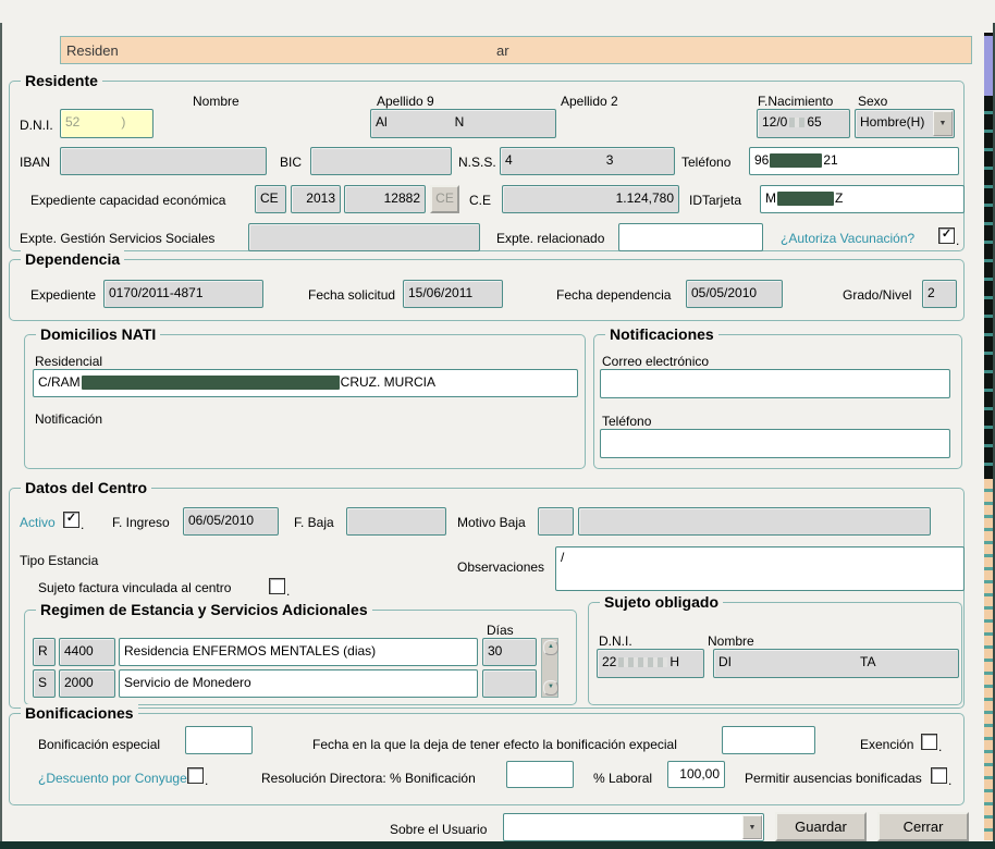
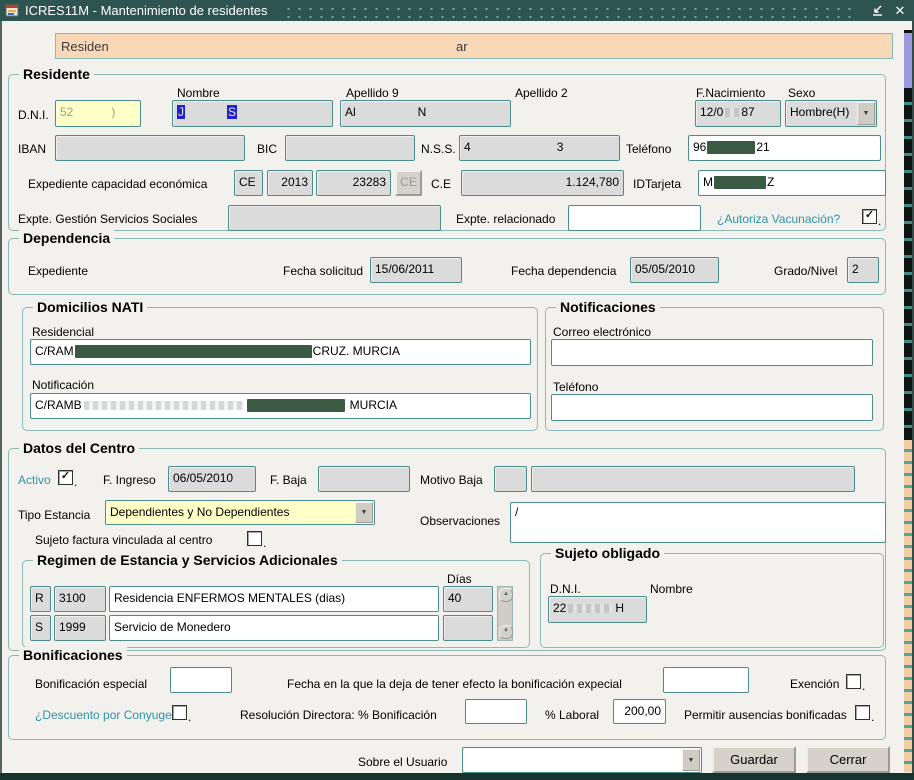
+ ICRES11M - Mantenimiento de residentes
+ ✕
  Residen
  ar
  Residente
  Nombre
  Apellido 9
  Apellido 2
  F.Nacimiento
  Sexo
  D.N.I.
  52 )
+ J S
  Al N
- 12/0 65
+ 12/0 87
  Hombre(H)
  IBAN
  BIC
  N.S.S.
  4 3
  Teléfono
  96 21
  Expediente capacidad económica
  CE
  2013
- 12882
+ 23283
  CE
  C.E
  1.124,780
  IDTarjeta
  M Z
  Expte. Gestión Servicios Sociales
  Expte. relacionado
  ¿Autoriza Vacunación?
  ✓
  .
  Dependencia
  Expediente
- 0170/2011-4871
  Fecha solicitud
  15/06/2011
  Fecha dependencia
  05/05/2010
  Grado/Nivel
  2
  Domicilios NATI
  Residencial
  C/RAM CRUZ. MURCIA
  Notificación
+ C/RAMB MURCIA
  Notificaciones
  Correo electrónico
  Teléfono
  Datos del Centro
  Activo
  ✓
  .
  F. Ingreso
  06/05/2010
  F. Baja
  Motivo Baja
  Tipo Estancia
+ Dependientes y No Dependientes
  Observaciones
  /
  Sujeto factura vinculada al centro
  .
  Regimen de Estancia y Servicios Adicionales
  Días
  R
- 4400
+ 3100
  Residencia ENFERMOS MENTALES (dias)
- 30
+ 40
  S
- 2000
+ 1999
  Servicio de Monedero
  Sujeto obligado
  D.N.I.
  Nombre
  22 H
- DI TA
  Bonificaciones
  Bonificación especial
  Fecha en la que la deja de tener efecto la bonificación expecial
  Exención
  .
  ¿Descuento por Conyuge
  .
  Resolución Directora: % Bonificación
  % Laboral
- 100,00
+ 200,00
  Permitir ausencias bonificadas
  .
  Sobre el Usuario
  Guardar
  Cerrar
